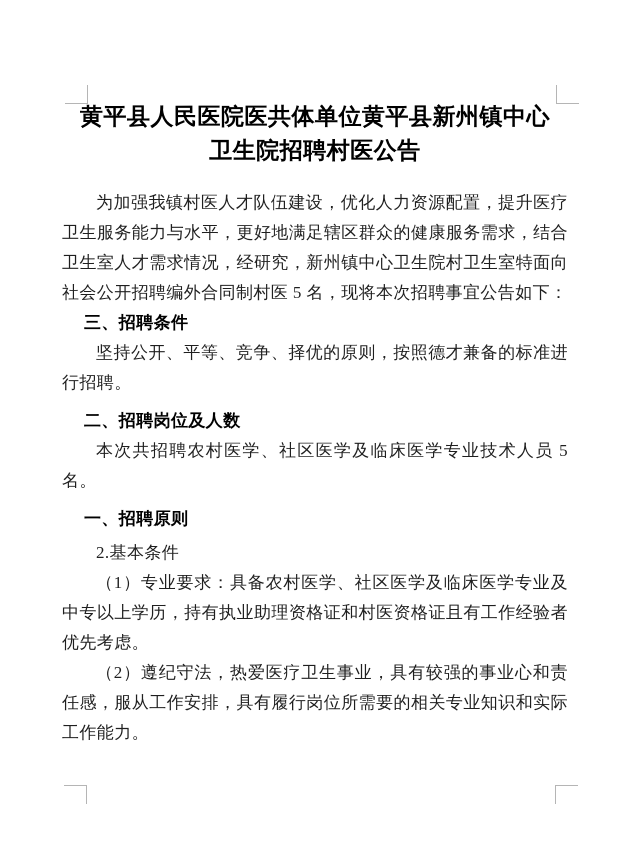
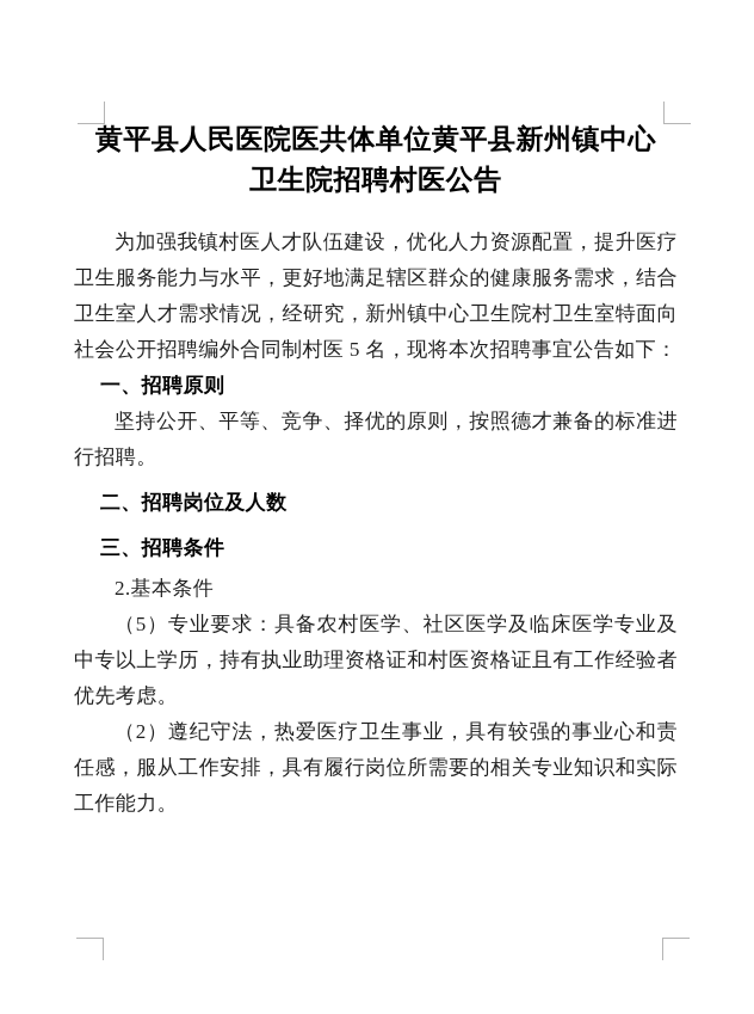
  黄平县人民医院医共体单位黄平县新州镇中心
  卫生院招聘村医公告
  为加强我镇村医人才队伍建设，优化人力资源配置，提升医疗卫生服务能力与水平，更好地满足辖区群众的健康服务需求，结合卫生室人才需求情况，经研究，新州镇中心卫生院村卫生室特面向社会公开招聘编外合同制村医 5 名，现将本次招聘事宜公告如下：
- 三、招聘条件
+ 一、招聘原则
  坚持公开、平等、竞争、择优的原则，按照德才兼备的标准进行招聘。
  二、招聘岗位及人数
- 本次共招聘农村医学、社区医学及临床医学专业技术人员 5 名。
- 一、招聘原则
+ 三、招聘条件
  2.基本条件
- （1）专业要求：具备农村医学、社区医学及临床医学专业及中专以上学历，持有执业助理资格证和村医资格证且有工作经验者优先考虑。
+ （5）专业要求：具备农村医学、社区医学及临床医学专业及中专以上学历，持有执业助理资格证和村医资格证且有工作经验者优先考虑。
  （2）遵纪守法，热爱医疗卫生事业，具有较强的事业心和责任感，服从工作安排，具有履行岗位所需要的相关专业知识和实际工作能力。
